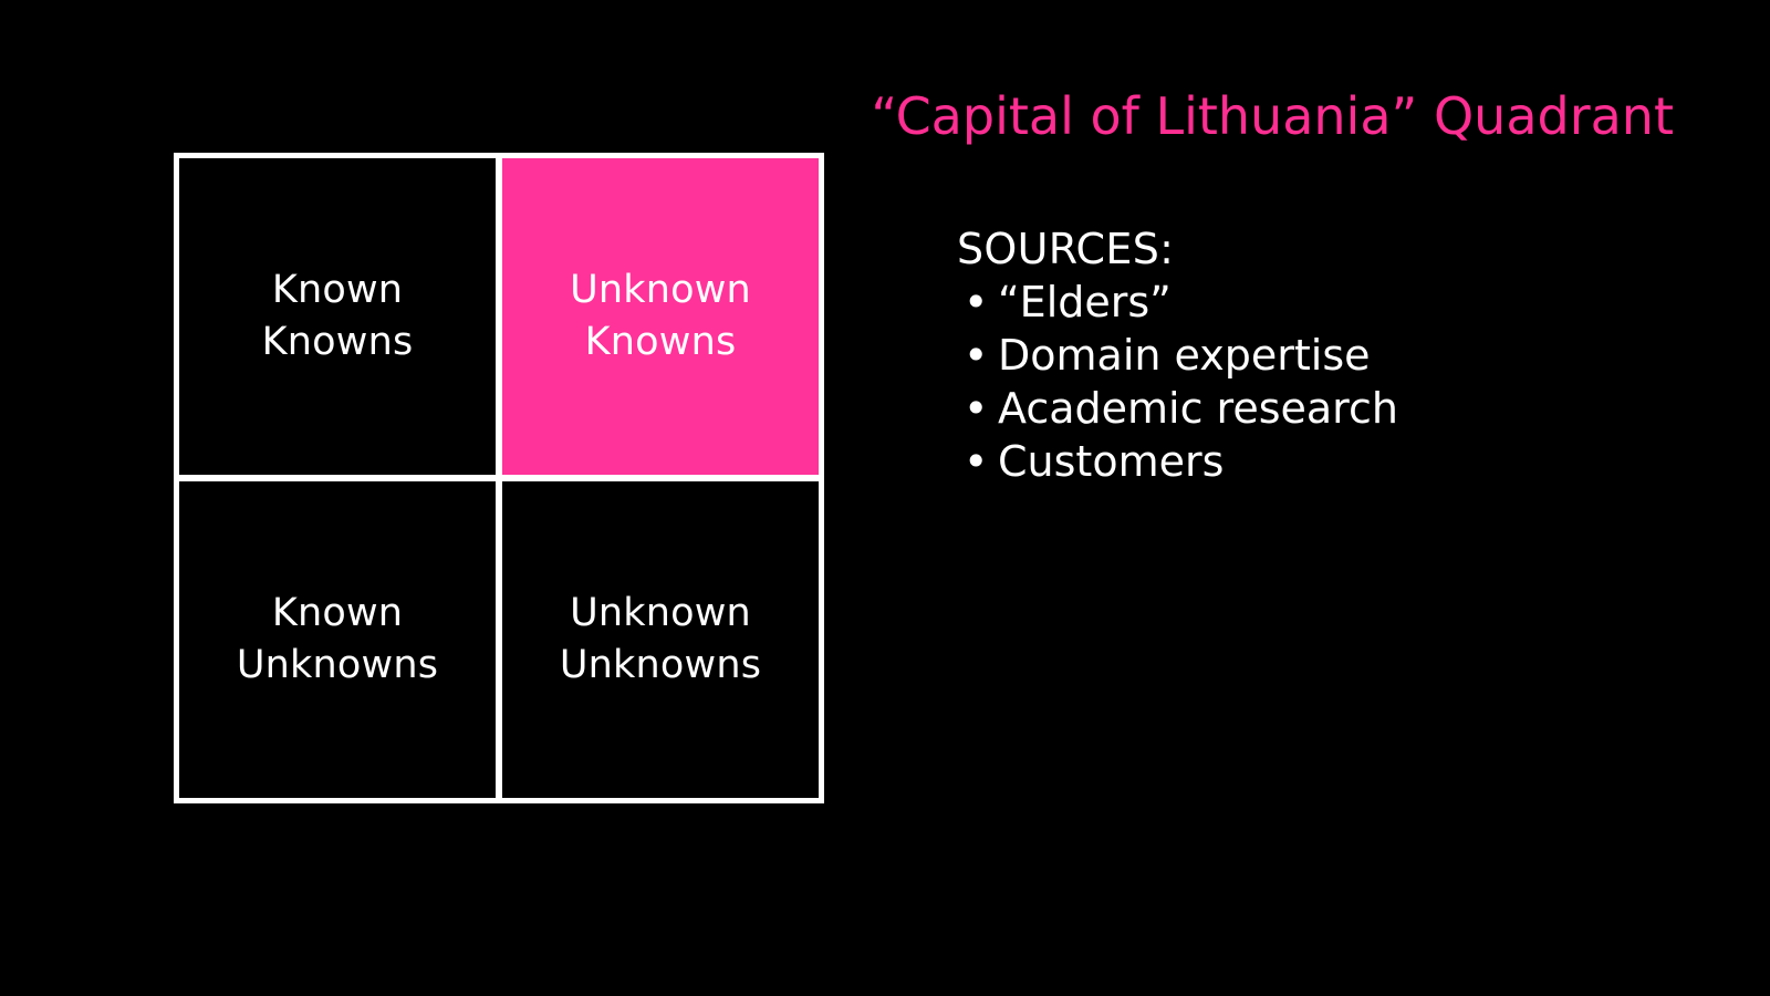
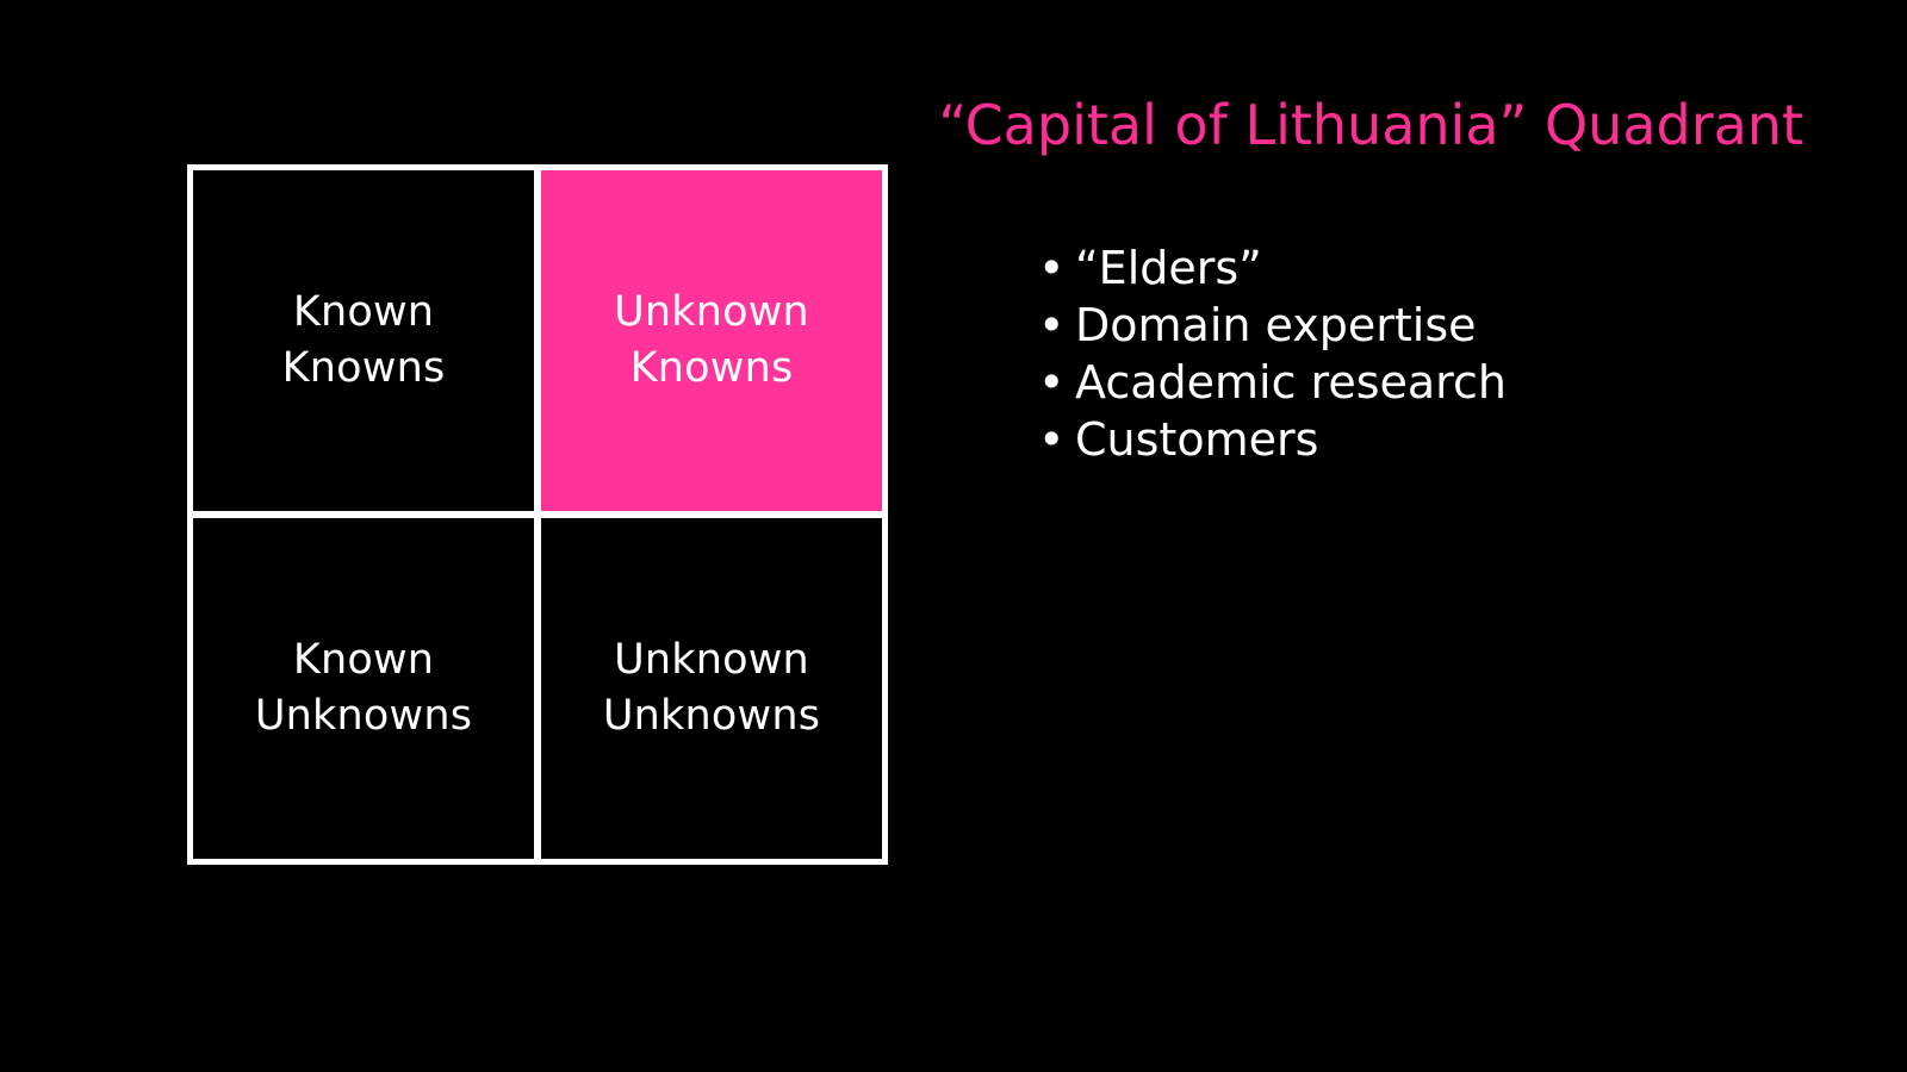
  Known
  Knowns
  Unknown
  Knowns
  Known
  Unknowns
  Unknown
  Unknowns
  “Capital of Lithuania” Quadrant
- SOURCES:
  •
  “Elders”
  •
  Domain expertise
  •
  Academic research
  •
  Customers
